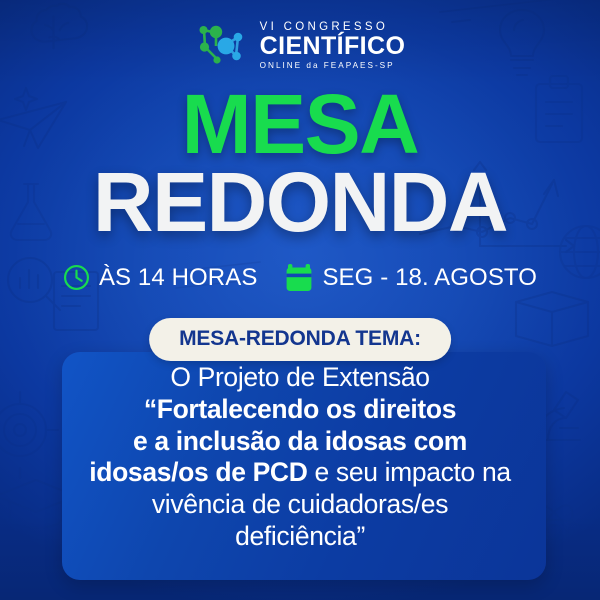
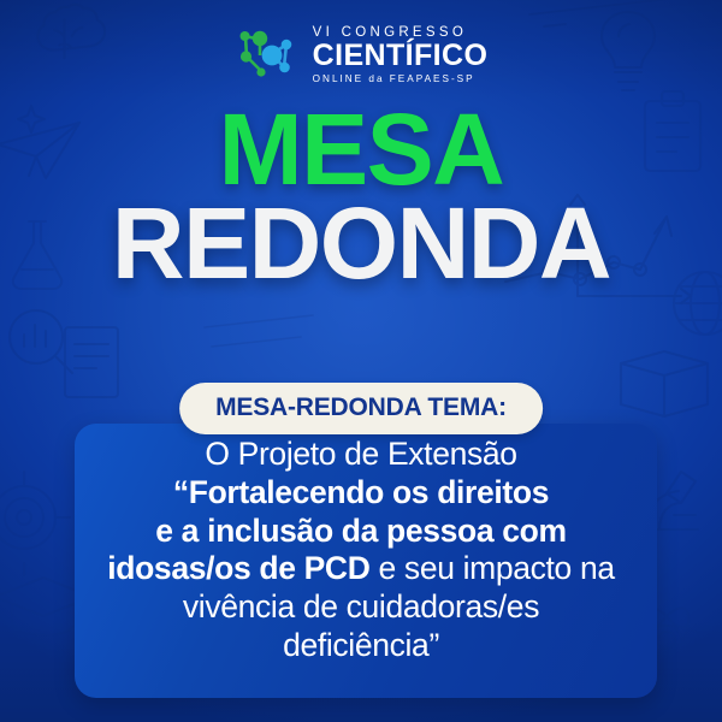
  VI CONGRESSO
  CIENTÍFICO
  ONLINE da FEAPAES-SP
  MESA
  REDONDA
- ÀS 14 HORAS
- SEG - 18. AGOSTO
  MESA-REDONDA TEMA:
  O Projeto de Extensão
  “Fortalecendo os direitos
- e a inclusão da idosas com
+ e a inclusão da pessoa com
  idosas/os de PCD e seu impacto na
  vivência de cuidadoras/es
  deficiência”
